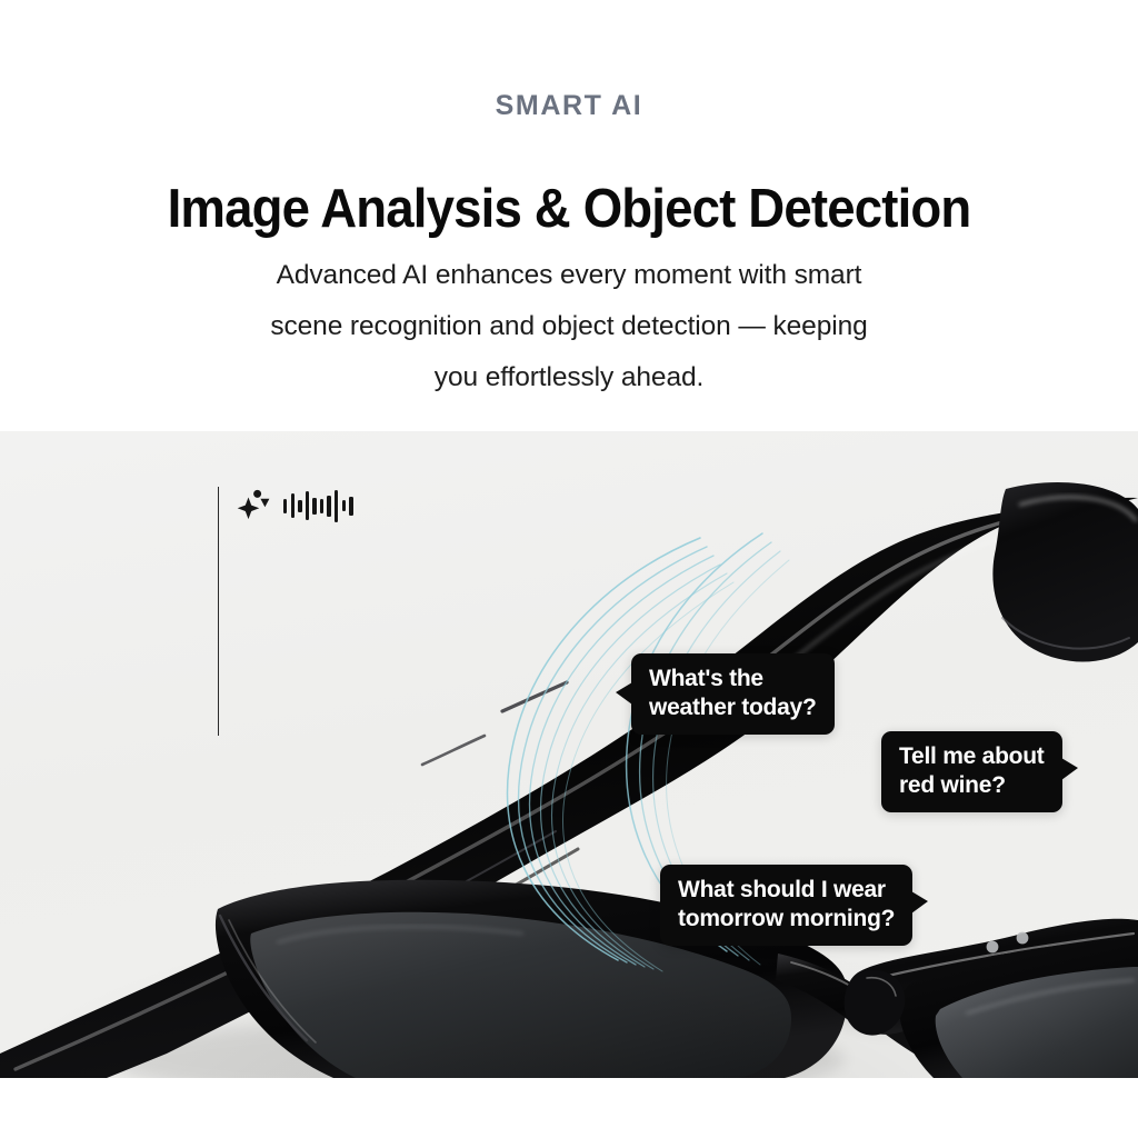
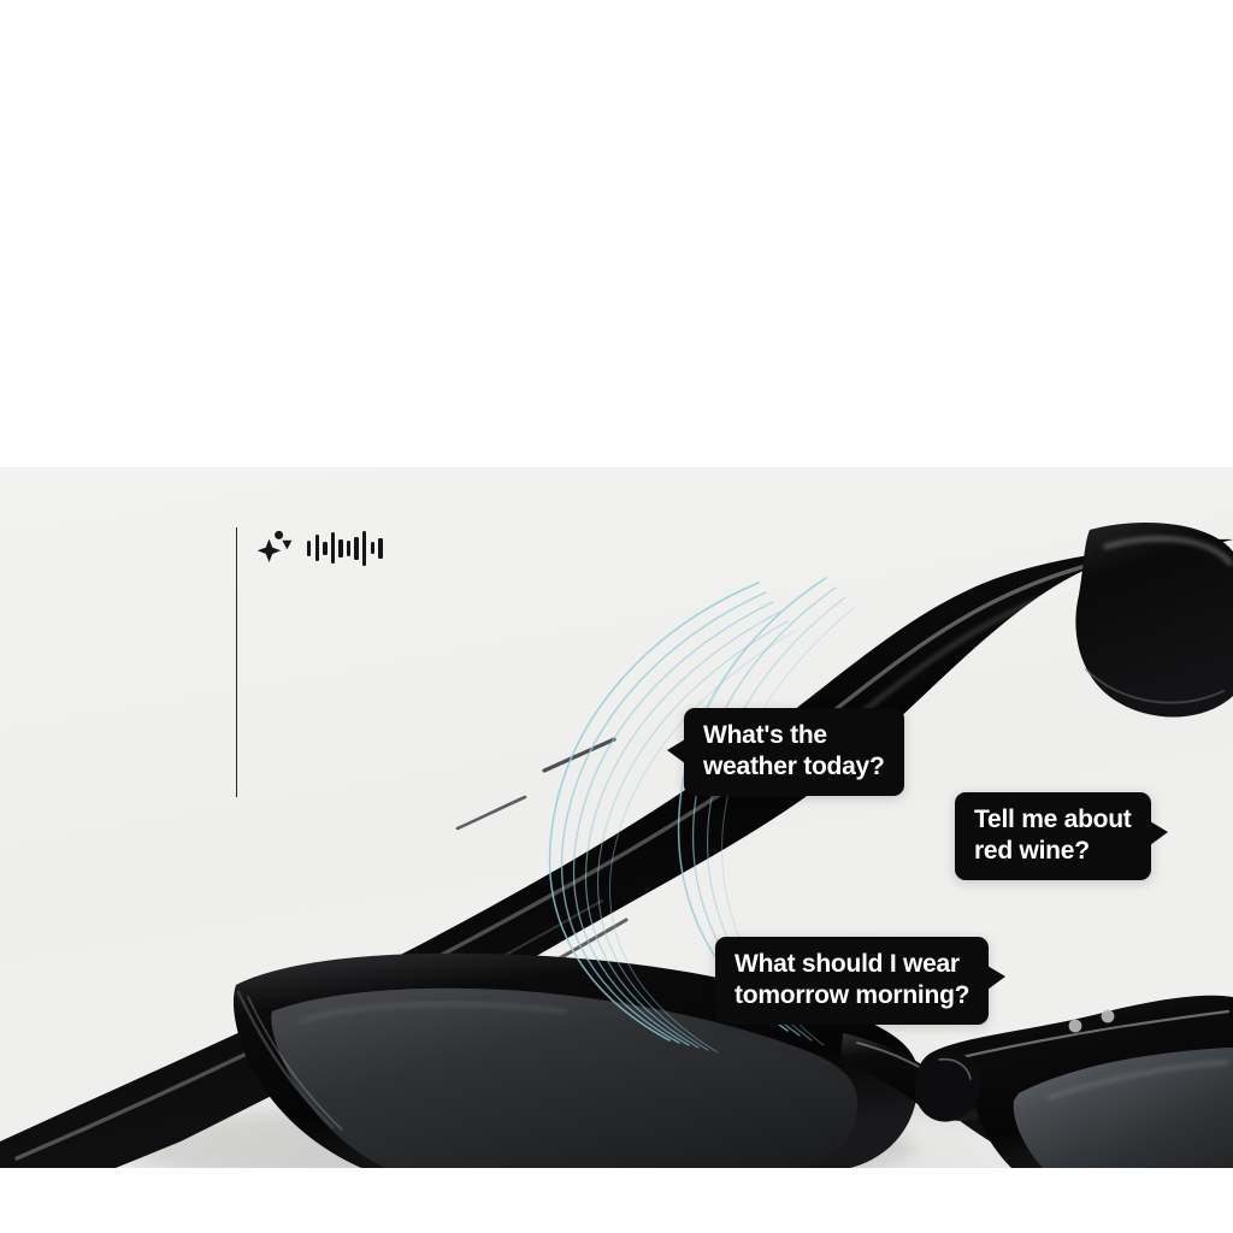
- SMART AI
- Image Analysis & Object Detection
- Advanced AI enhances every moment with smart
- scene recognition and object detection — keeping
- you effortlessly ahead.
  What's the
  weather today?
  Tell me about
  red wine?
  What should I wear
